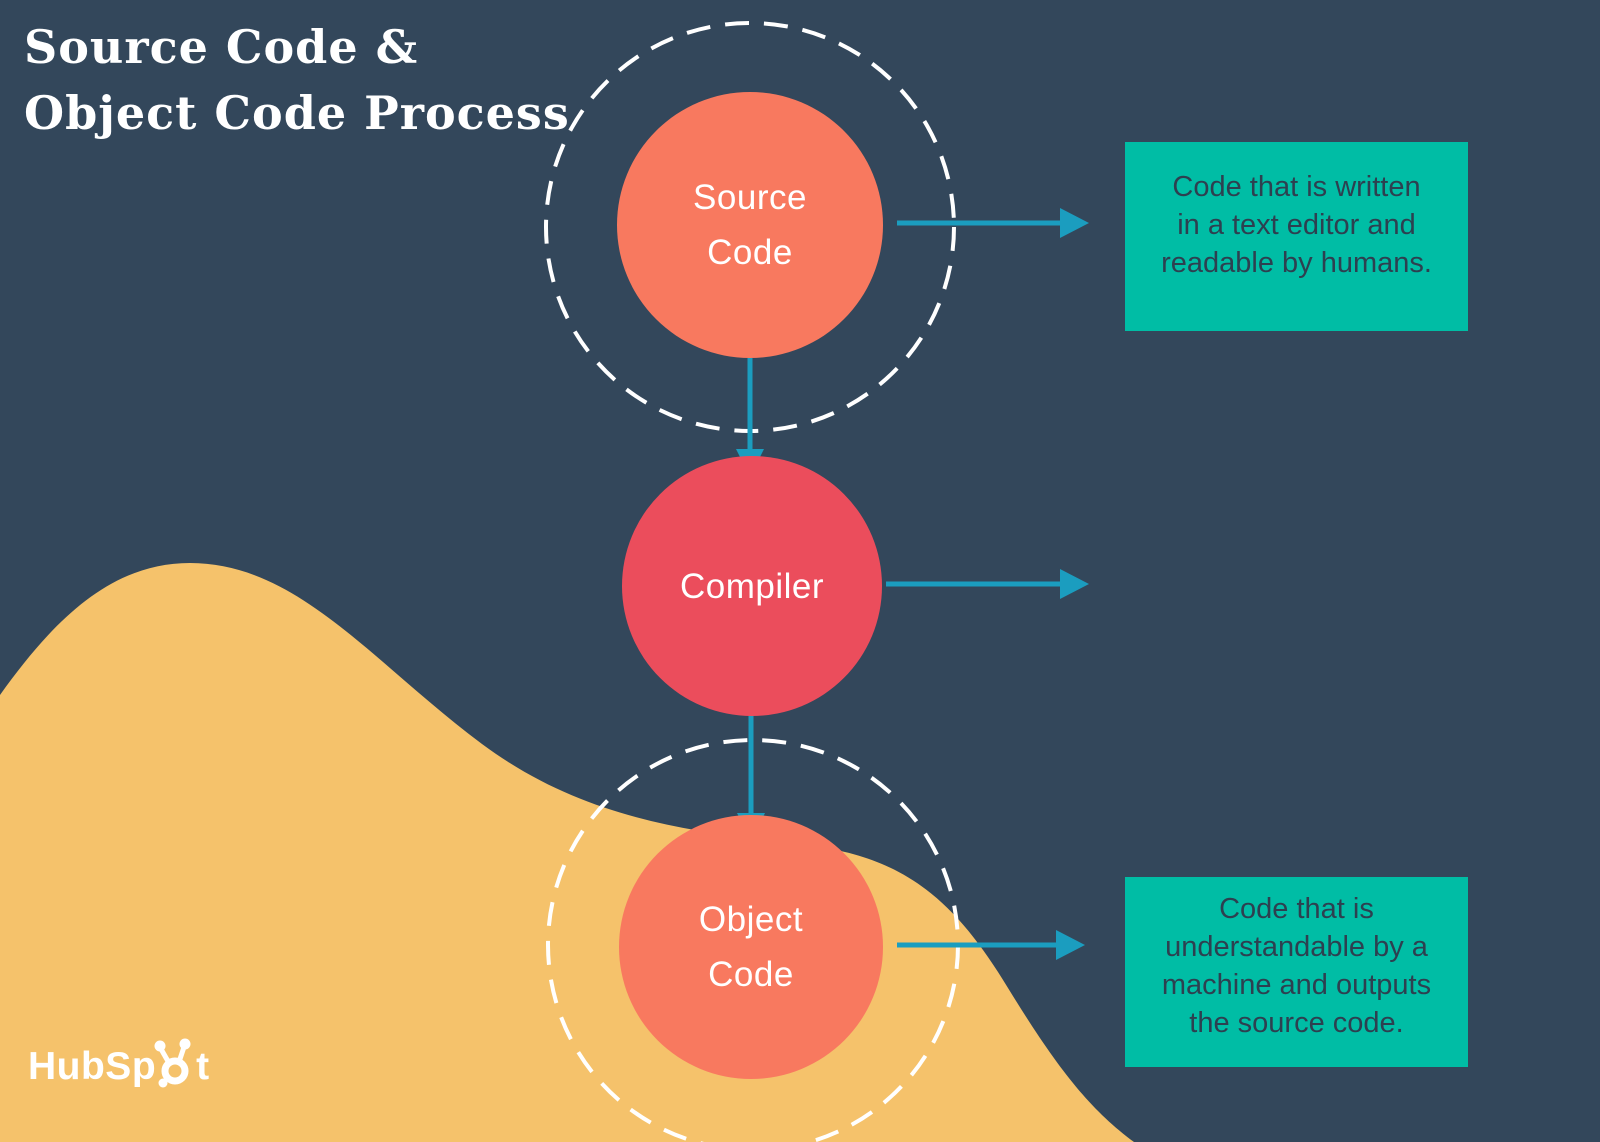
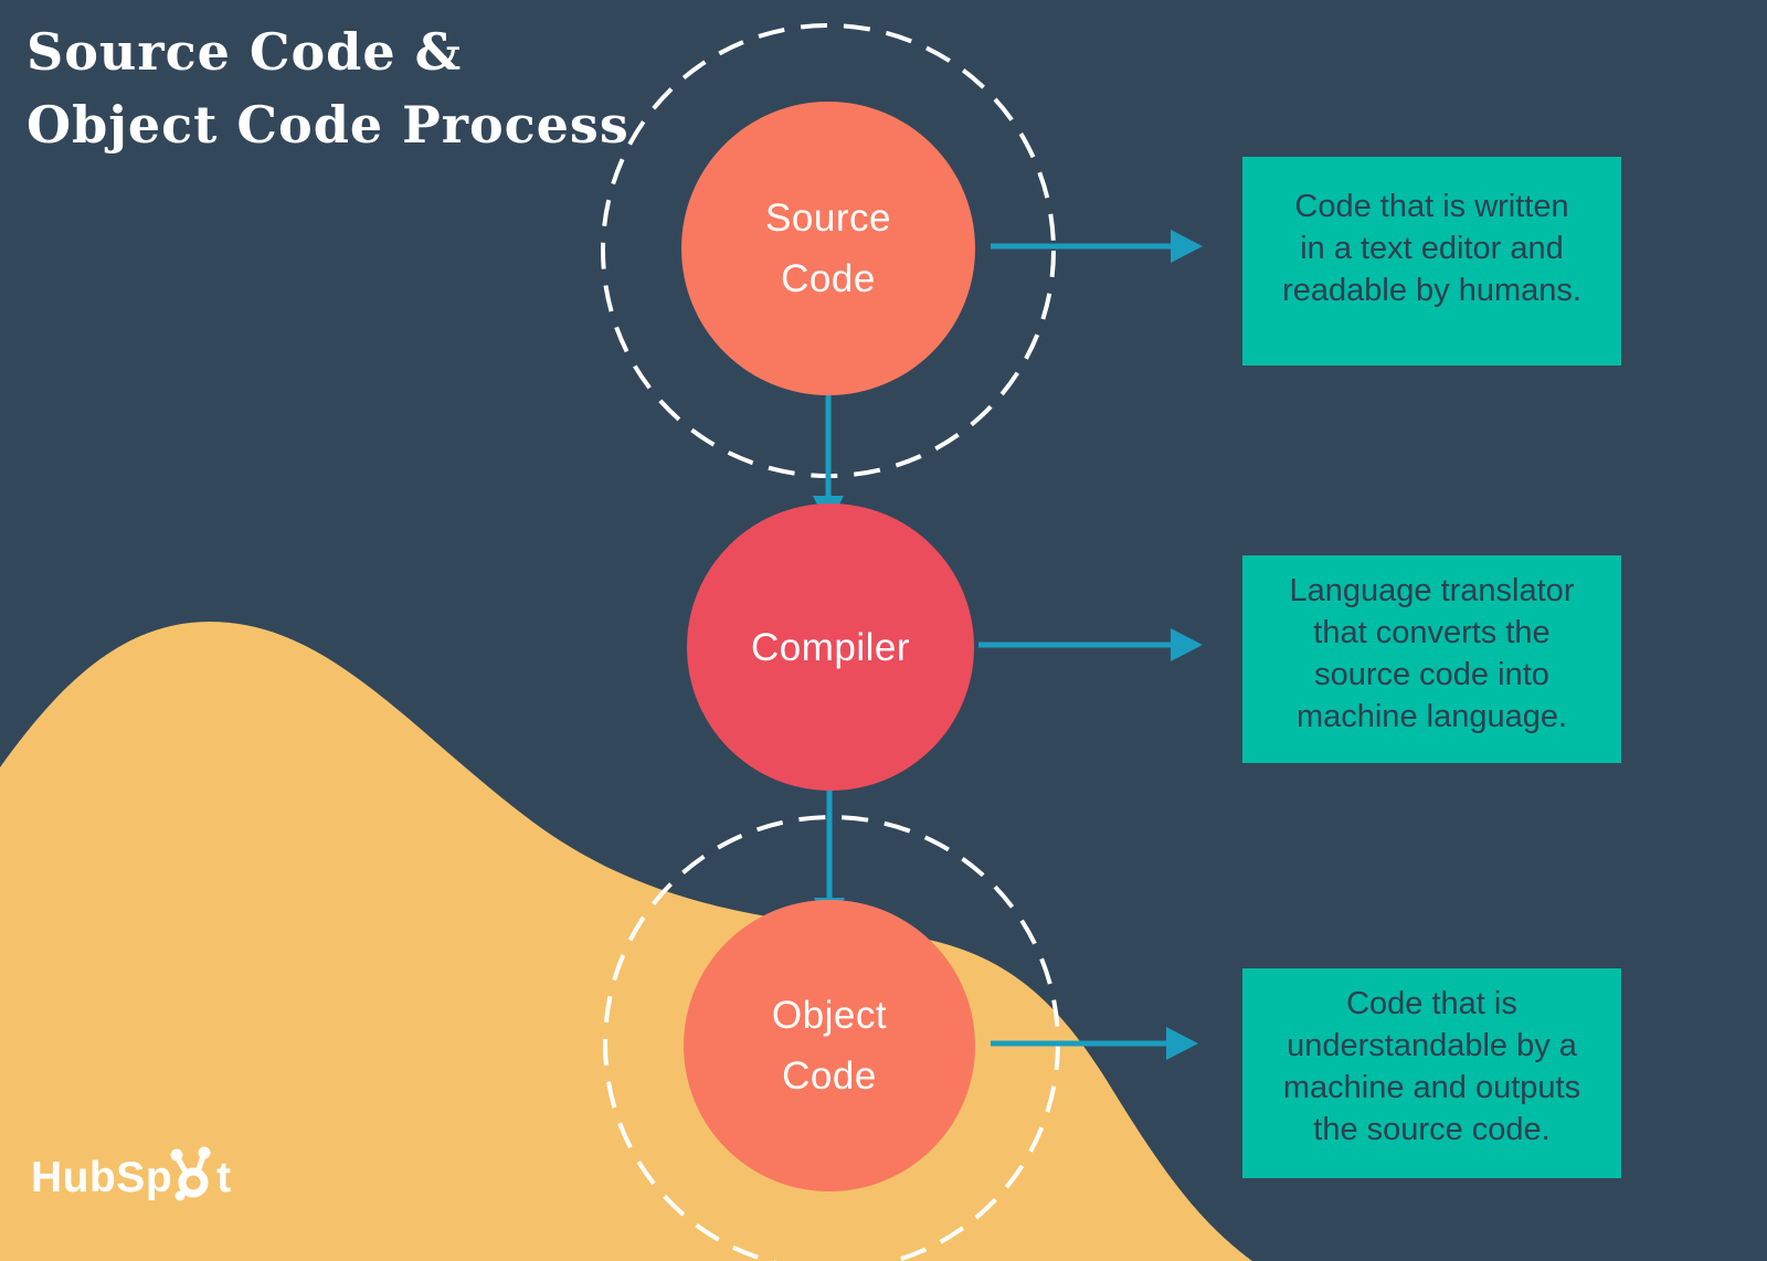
  Source Code &
  Object Code Process
  Source
  Code
  Compiler
  Object
  Code
  Code that is written
  in a text editor and
  readable by humans.
+ Language translator
+ that converts the
+ source code into
+ machine language.
  Code that is
  understandable by a
  machine and outputs
  the source code.
  HubSp
  t
